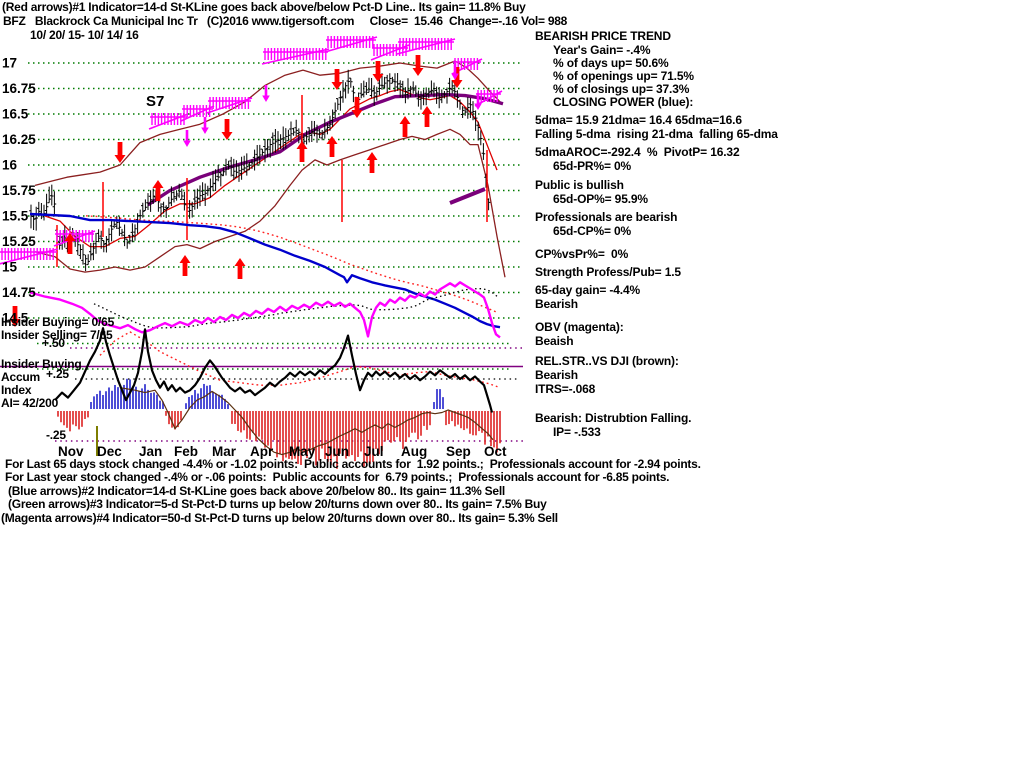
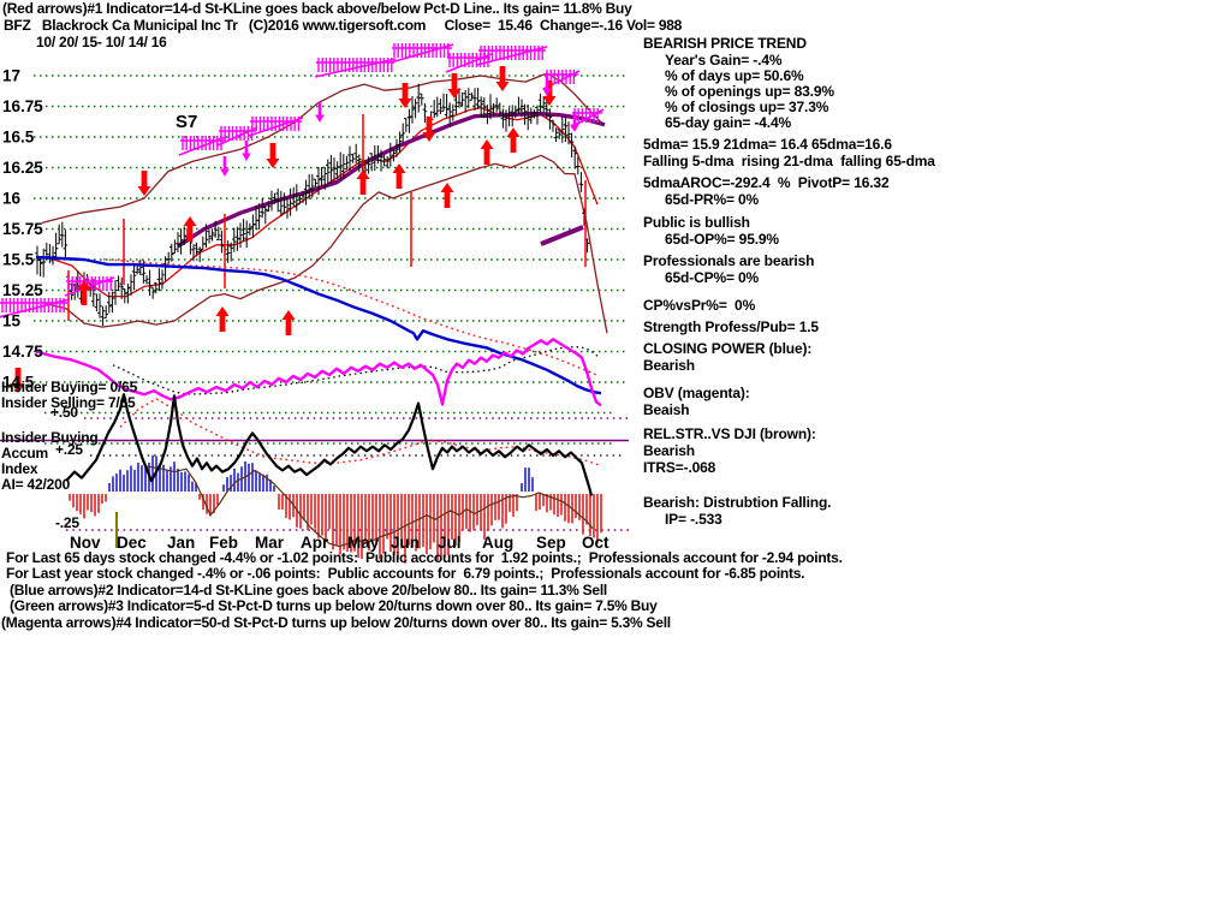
  (Red arrows)#1 Indicator=14-d St-KLine goes back above/below Pct-D Line.. Its gain= 11.8% Buy
  BFZ Blackrock Ca Municipal Inc Tr (C)2016 www.tigersoft.com Close= 15.46 Change=-.16 Vol= 988
  10/ 20/ 15- 10/ 14/ 16
  17
  16.75
  16.5
  16.25
  16
  15.75
  15.5
  15.25
  15
  14.75
  14.5
  Nov
  Dec
  Jan
  Feb
  Mar
  Apr
  May
  Jun
  Jul
  Aug
  Sep
  Oct
  S7
  Insider Buying= 0/65
  Insider Selling= 7/65
  +.50
  Insider Buying
  Accum
  +.25
  Index
  AI= 42/200
  -.25
  BEARISH PRICE TREND
  Year's Gain= -.4%
  % of days up= 50.6%
- % of openings up= 71.5%
+ % of openings up= 83.9%
  % of closings up= 37.3%
- CLOSING POWER (blue):
+ 65-day gain= -4.4%
  5dma= 15.9 21dma= 16.4 65dma=16.6
  Falling 5-dma rising 21-dma falling 65-dma
  5dmaAROC=-292.4 % PivotP= 16.32
  65d-PR%= 0%
  Public is bullish
  65d-OP%= 95.9%
  Professionals are bearish
  65d-CP%= 0%
  CP%vsPr%= 0%
  Strength Profess/Pub= 1.5
- 65-day gain= -4.4%
+ CLOSING POWER (blue):
  Bearish
  OBV (magenta):
  Beaish
  REL.STR..VS DJI (brown):
  Bearish
  ITRS=-.068
  Bearish: Distrubtion Falling.
  IP= -.533
  For Last 65 days stock changed -4.4% or -1.02 points: Public accounts for 1.92 points.; Professionals account for -2.94 points.
  For Last year stock changed -.4% or -.06 points: Public accounts for 6.79 points.; Professionals account for -6.85 points.
  (Blue arrows)#2 Indicator=14-d St-KLine goes back above 20/below 80.. Its gain= 11.3% Sell
  (Green arrows)#3 Indicator=5-d St-Pct-D turns up below 20/turns down over 80.. Its gain= 7.5% Buy
  (Magenta arrows)#4 Indicator=50-d St-Pct-D turns up below 20/turns down over 80.. Its gain= 5.3% Sell
